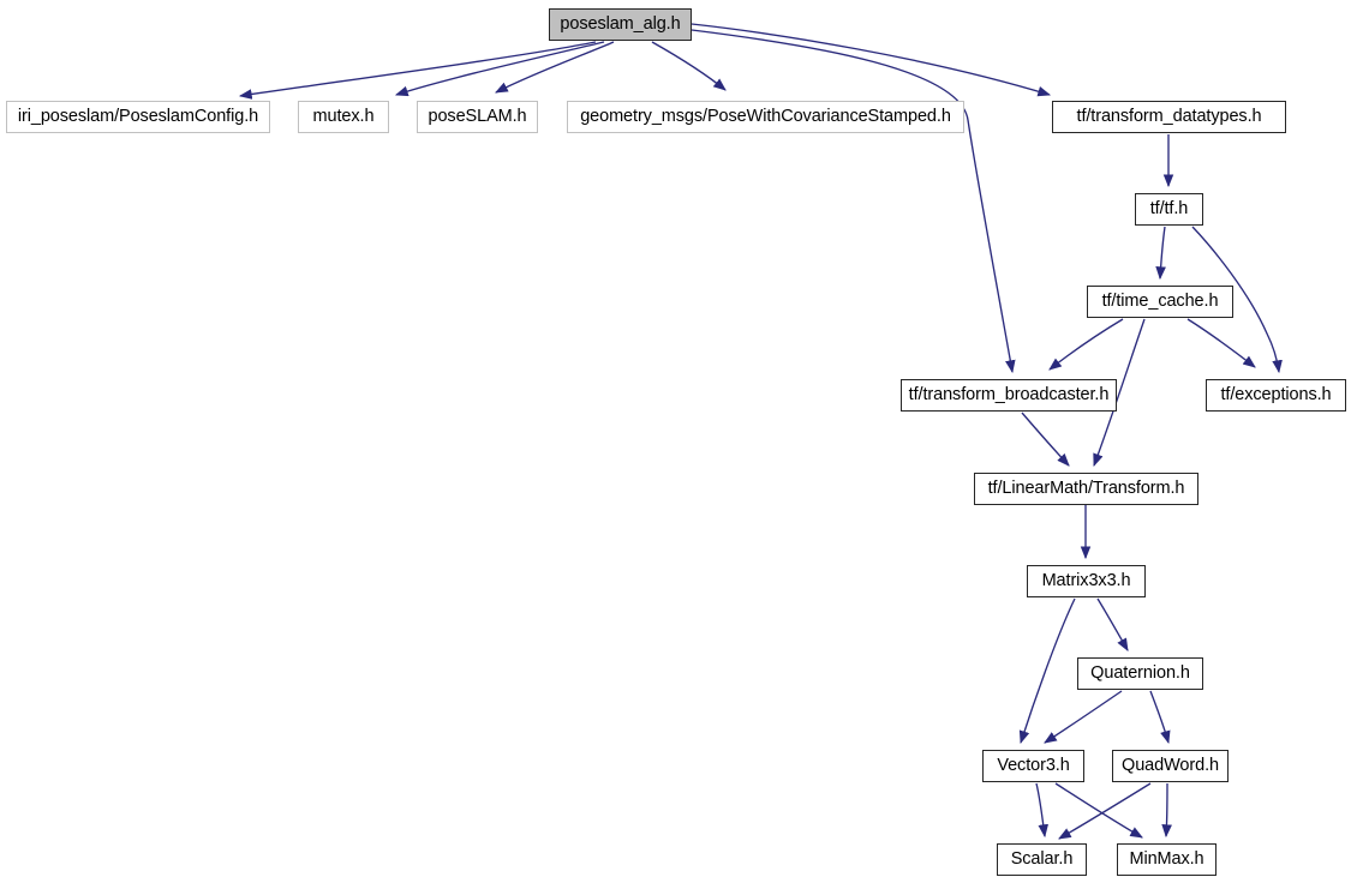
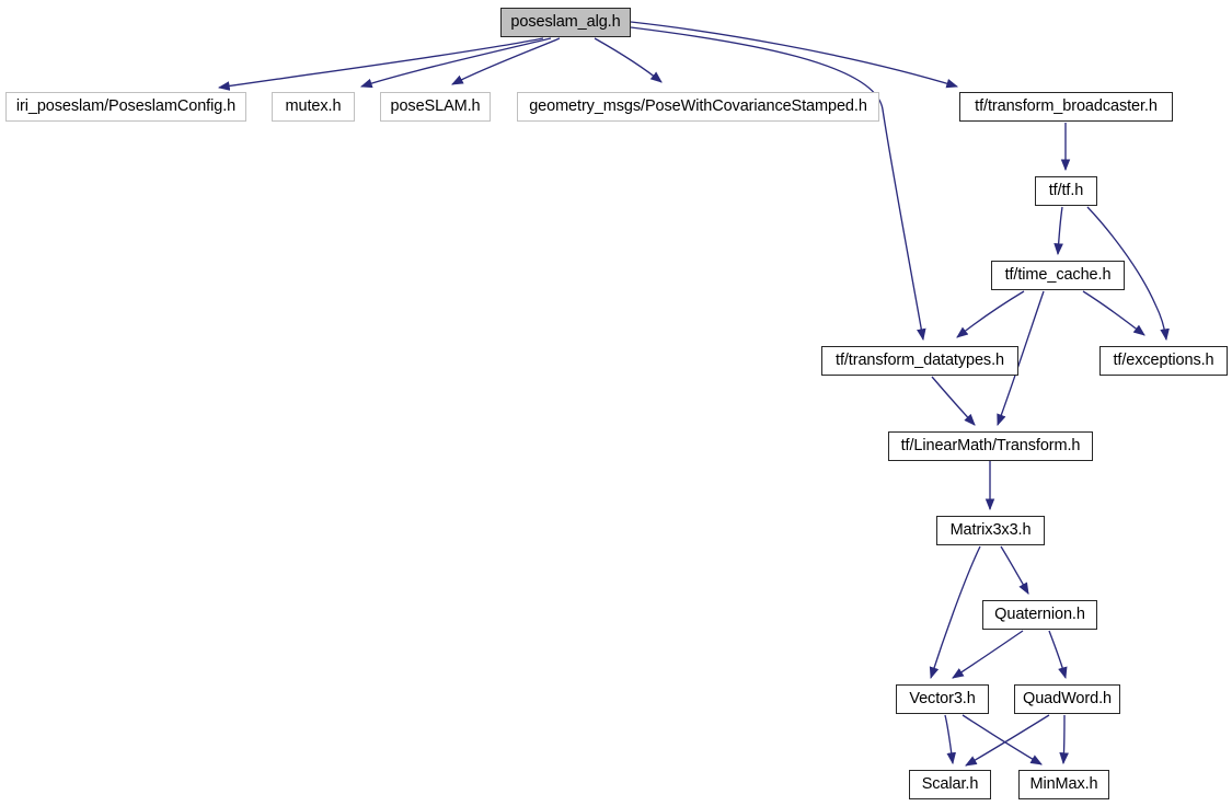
  poseslam_alg.h
  iri_poseslam/PoseslamConfig.h
  mutex.h
  poseSLAM.h
  geometry_msgs/PoseWithCovarianceStamped.h
- tf/transform_datatypes.h
+ tf/transform_broadcaster.h
  tf/tf.h
  tf/time_cache.h
- tf/transform_broadcaster.h
+ tf/transform_datatypes.h
  tf/exceptions.h
  tf/LinearMath/Transform.h
  Matrix3x3.h
  Quaternion.h
  Vector3.h
  QuadWord.h
  Scalar.h
  MinMax.h
